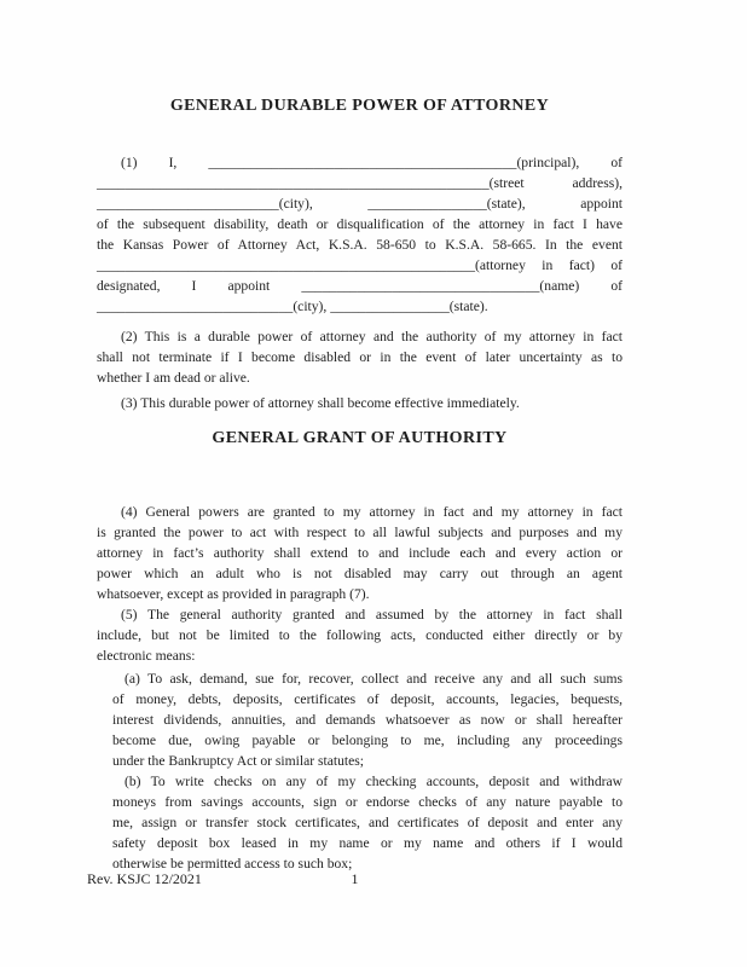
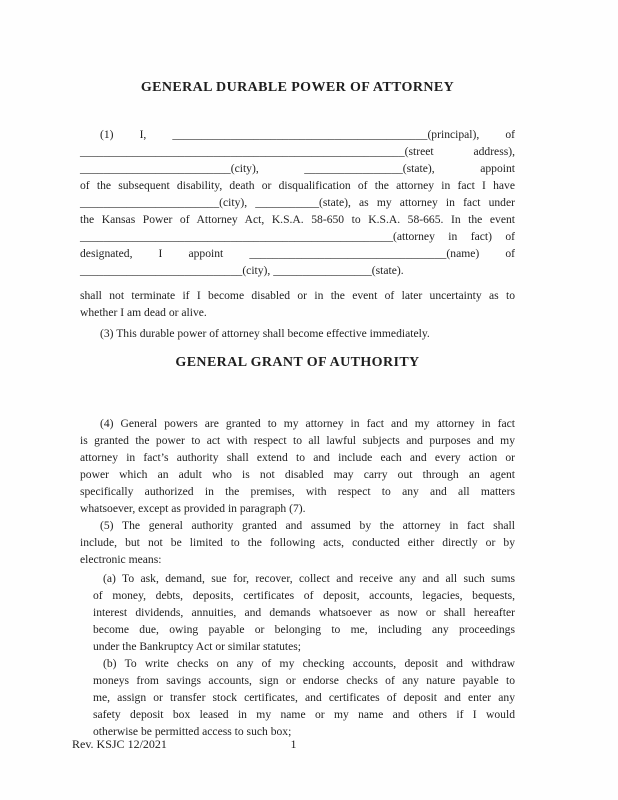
  GENERAL DURABLE POWER OF ATTORNEY
  (1) I, ____________________________________________(principal), of
  ________________________________________________________(street address),
  __________________________(city), _________________(state), appoint
  of the subsequent disability, death or disqualification of the attorney in fact I have
+ ________________________(city), ___________(state), as my attorney in fact under
  the Kansas Power of Attorney Act, K.S.A. 58-650 to K.S.A. 58-665. In the event
  ______________________________________________________(attorney in fact) of
  designated, I appoint __________________________________(name) of
  ____________________________(city), _________________(state).
- (2) This is a durable power of attorney and the authority of my attorney in fact
  shall not terminate if I become disabled or in the event of later uncertainty as to
  whether I am dead or alive.
  (3) This durable power of attorney shall become effective immediately.
  GENERAL GRANT OF AUTHORITY
  (4) General powers are granted to my attorney in fact and my attorney in fact
  is granted the power to act with respect to all lawful subjects and purposes and my
  attorney in fact’s authority shall extend to and include each and every action or
  power which an adult who is not disabled may carry out through an agent
+ specifically authorized in the premises, with respect to any and all matters
  whatsoever, except as provided in paragraph (7).
  (5) The general authority granted and assumed by the attorney in fact shall
  include, but not be limited to the following acts, conducted either directly or by
  electronic means:
  (a) To ask, demand, sue for, recover, collect and receive any and all such sums
  of money, debts, deposits, certificates of deposit, accounts, legacies, bequests,
  interest dividends, annuities, and demands whatsoever as now or shall hereafter
  become due, owing payable or belonging to me, including any proceedings
  under the Bankruptcy Act or similar statutes;
  (b) To write checks on any of my checking accounts, deposit and withdraw
  moneys from savings accounts, sign or endorse checks of any nature payable to
  me, assign or transfer stock certificates, and certificates of deposit and enter any
  safety deposit box leased in my name or my name and others if I would
  otherwise be permitted access to such box;
  Rev. KSJC 12/2021
  1
